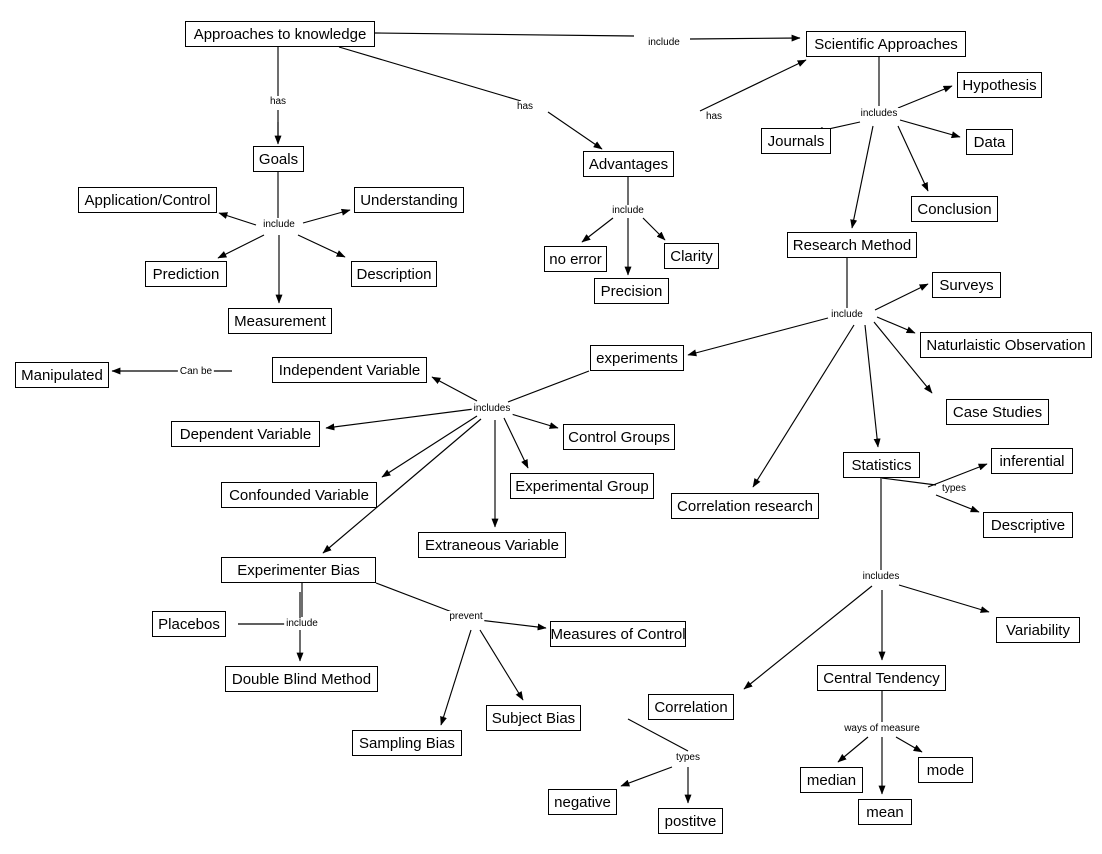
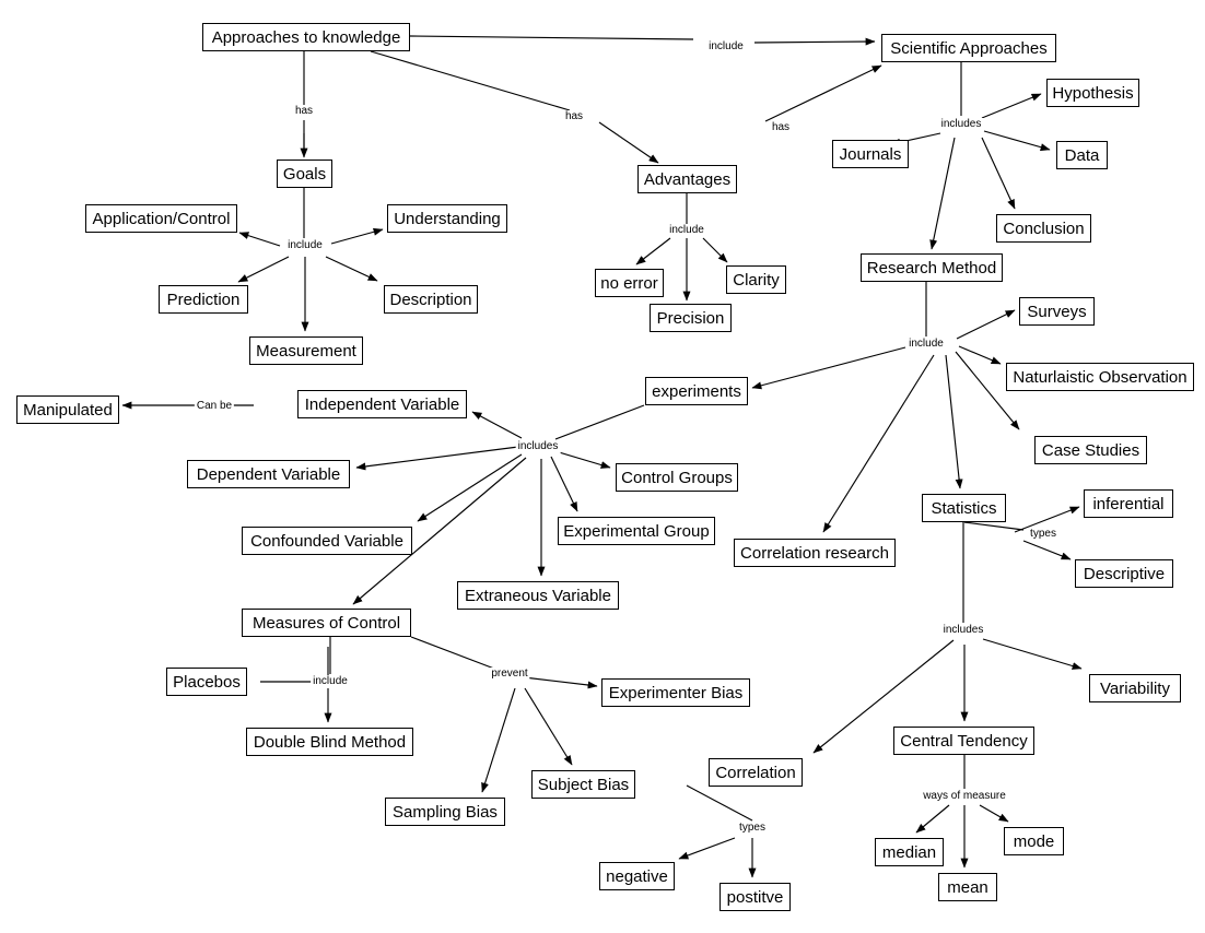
  Approaches to knowledge
  Scientific Approaches
  Goals
  Advantages
  Hypothesis
  Journals
  Data
  Conclusion
  Research Method
  Application/Control
  Understanding
  Prediction
  Description
  Measurement
  no error
  Clarity
  Precision
  Surveys
  Naturlaistic Observation
  Case Studies
  experiments
  Statistics
  inferential
  Descriptive
  Correlation research
  Manipulated
  Independent Variable
  Dependent Variable
  Control Groups
  Experimental Group
  Confounded Variable
  Extraneous Variable
- Experimenter Bias
+ Measures of Control
  Placebos
- Measures of Control
+ Experimenter Bias
  Double Blind Method
  Subject Bias
  Sampling Bias
  Variability
  Correlation
  Central Tendency
  median
  mode
  mean
  negative
  postitve
  include
  has
  has
  has
  includes
  include
  include
  include
  Can be
  includes
  types
  includes
  include
  prevent
  types
  ways of measure
